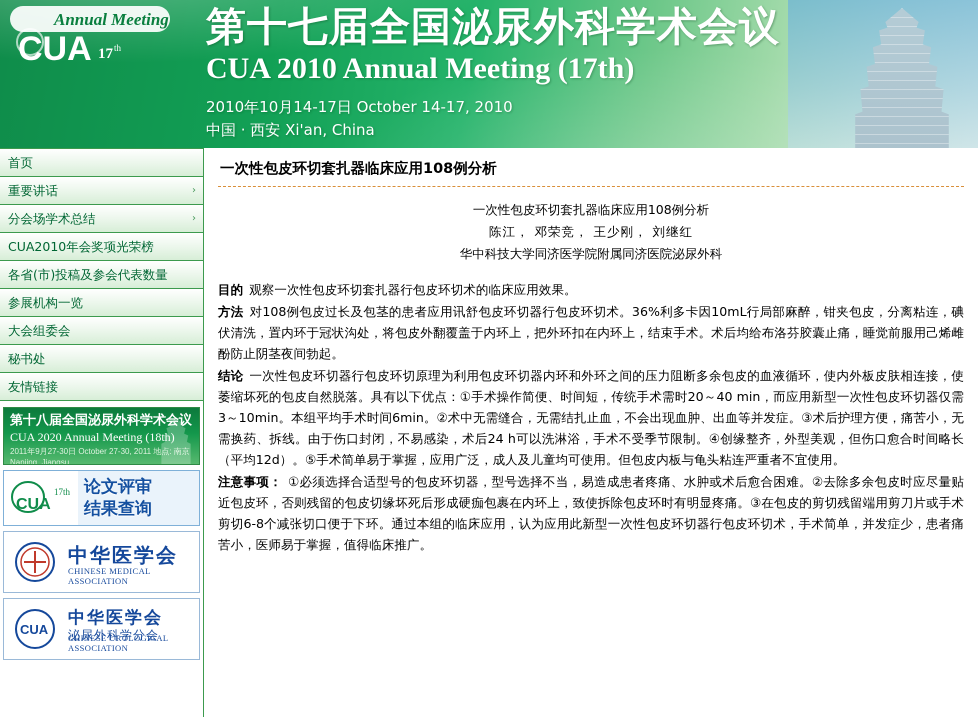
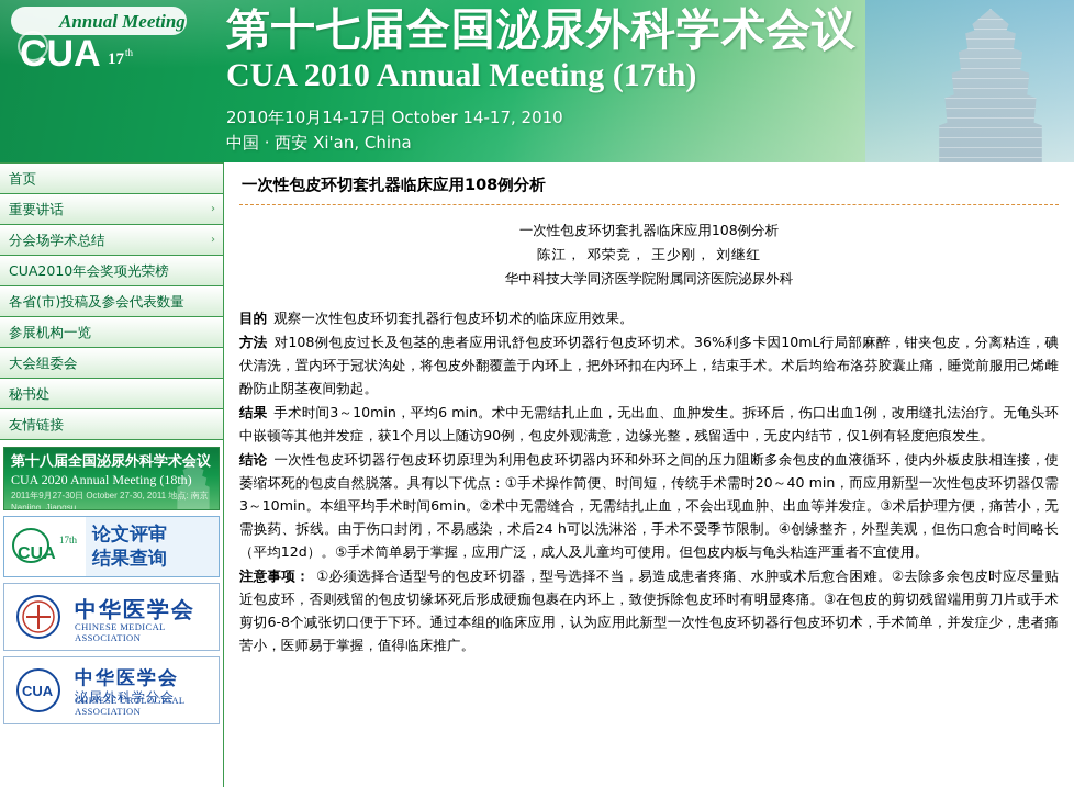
  Annual Meeting
  CUA
  17
  th
  第十七届全国泌尿外科学术会议
  CUA 2010 Annual Meeting (17th)
  2010年10月14-17日 October 14-17, 2010
  中国 · 西安 Xi'an, China
  首页
  重要讲话
  ›
  分会场学术总结
  ›
  CUA2010年会奖项光荣榜
  各省(市)投稿及参会代表数量
  参展机构一览
  大会组委会
  秘书处
  友情链接
  第十八届全国泌尿外科学术会议
  CUA 2020 Annual Meeting (18th)
  2011年9月27-30日 October 27-30, 2011 地点: 南京 Nanjing, Jiangsu
  CUA
  17th
  论文评审
  结果查询
  中华医学会
  CHINESE MEDICAL ASSOCIATION
  CUA
  中华医学会
  泌尿外科学分会
  CHINESE UROLOGICAL ASSOCIATION
  一次性包皮环切套扎器临床应用108例分析
  一次性包皮环切套扎器临床应用108例分析
  陈江， 邓荣竞， 王少刚， 刘继红
  华中科技大学同济医学院附属同济医院泌尿外科
  目的 观察一次性包皮环切套扎器行包皮环切术的临床应用效果。
  方法 对108例包皮过长及包茎的患者应用讯舒包皮环切器行包皮环切术。36%利多卡因10mL行局部麻醉，钳夹包皮，分离粘连，碘伏清洗，置内环于冠状沟处，将包皮外翻覆盖于内环上，把外环扣在内环上，结束手术。术后均给布洛芬胶囊止痛，睡觉前服用己烯雌酚防止阴茎夜间勃起。
+ 结果 手术时间3～10min，平均6 min。术中无需结扎止血，无出血、血肿发生。拆环后，伤口出血1例，改用缝扎法治疗。无龟头环中嵌顿等其他并发症，获1个月以上随访90例，包皮外观满意，边缘光整，残留适中，无皮内结节，仅1例有轻度疤痕发生。
  结论 一次性包皮环切器行包皮环切原理为利用包皮环切器内环和外环之间的压力阻断多余包皮的血液循环，使内外板皮肤相连接，使萎缩坏死的包皮自然脱落。具有以下优点：①手术操作简便、时间短，传统手术需时20～40 min，而应用新型一次性包皮环切器仅需3～10min。本组平均手术时间6min。②术中无需缝合，无需结扎止血，不会出现血肿、出血等并发症。③术后护理方便，痛苦小，无需换药、拆线。由于伤口封闭，不易感染，术后24 h可以洗淋浴，手术不受季节限制。④创缘整齐，外型美观，但伤口愈合时间略长（平均12d）。⑤手术简单易于掌握，应用广泛，成人及儿童均可使用。但包皮内板与龟头粘连严重者不宜使用。
  注意事项： ①必须选择合适型号的包皮环切器，型号选择不当，易造成患者疼痛、水肿或术后愈合困难。②去除多余包皮时应尽量贴近包皮环，否则残留的包皮切缘坏死后形成硬痂包裹在内环上，致使拆除包皮环时有明显疼痛。③在包皮的剪切残留端用剪刀片或手术剪切6-8个减张切口便于下环。通过本组的临床应用，认为应用此新型一次性包皮环切器行包皮环切术，手术简单，并发症少，患者痛苦小，医师易于掌握，值得临床推广。
